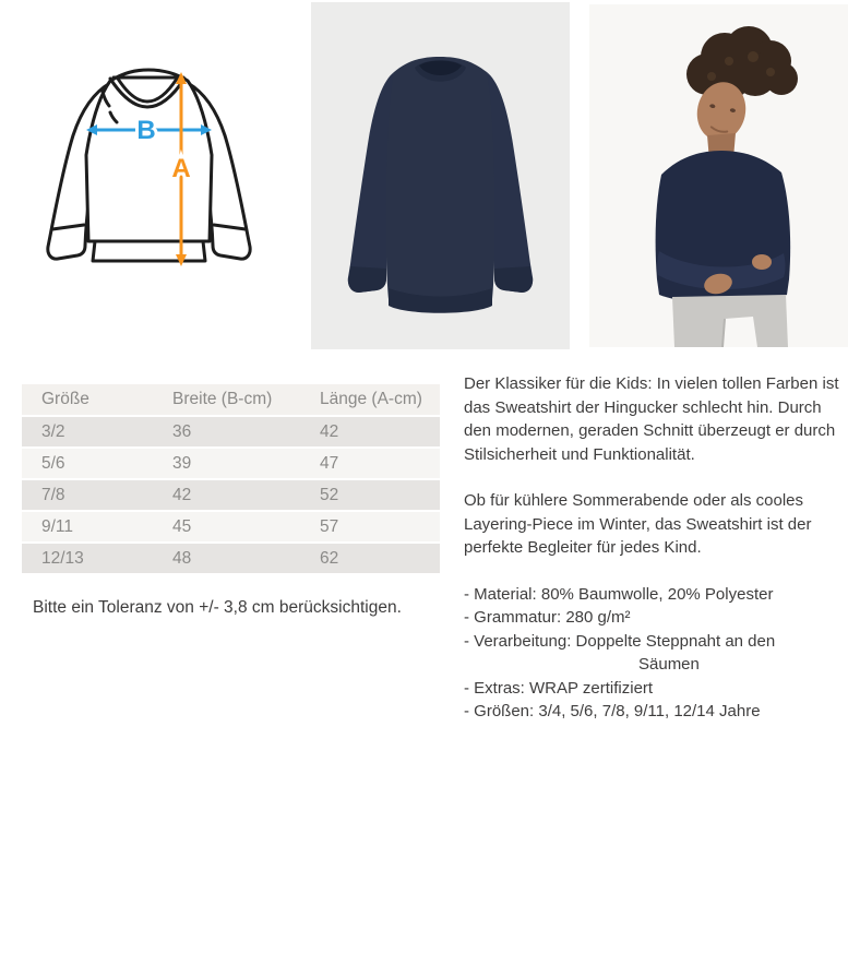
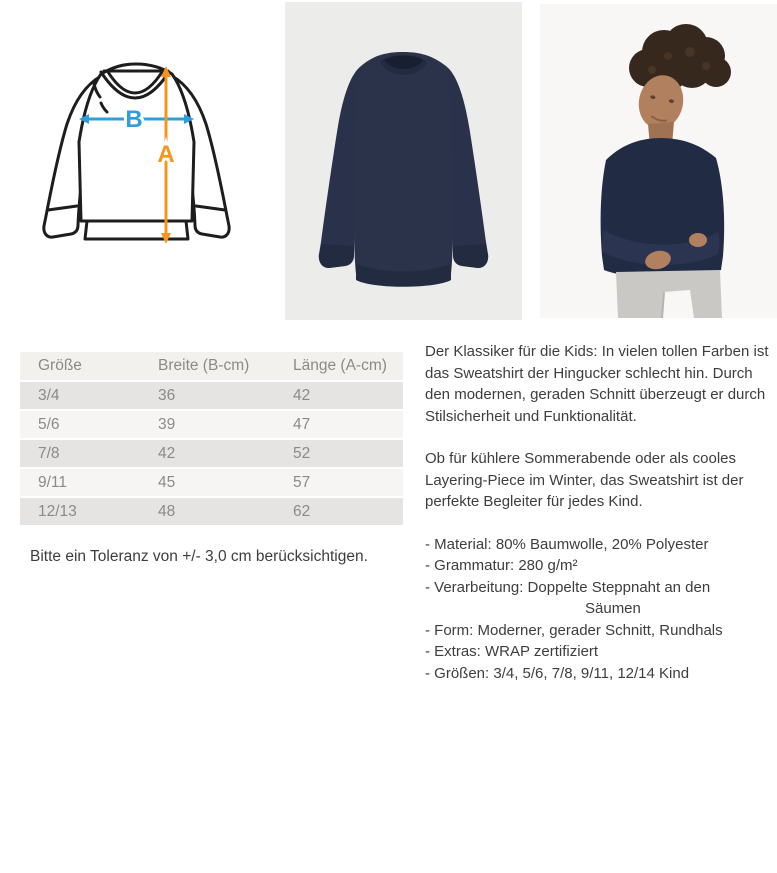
  B
  A
  Größe	Breite (B-cm)	Länge (A-cm)
- 3/2	36	42
+ 3/4	36	42
  5/6	39	47
  7/8	42	52
  9/11	45	57
  12/13	48	62
- Bitte ein Toleranz von +/- 3,8 cm berücksichtigen.
+ Bitte ein Toleranz von +/- 3,0 cm berücksichtigen.
  Der Klassiker für die Kids: In vielen tollen Farben ist das Sweatshirt der Hingucker schlecht hin. Durch den modernen, geraden Schnitt überzeugt er durch Stilsicherheit und Funktionalität.
  Ob für kühlere Sommerabende oder als cooles Layering-Piece im Winter, das Sweatshirt ist der perfekte Begleiter für jedes Kind.
  - Material: 80% Baumwolle, 20% Polyester
  - Grammatur: 280 g/m²
  - Verarbeitung: Doppelte Steppnaht an den
  Säumen
+ - Form: Moderner, gerader Schnitt, Rundhals
  - Extras: WRAP zertifiziert
- - Größen: 3/4, 5/6, 7/8, 9/11, 12/14 Jahre
+ - Größen: 3/4, 5/6, 7/8, 9/11, 12/14 Kind
